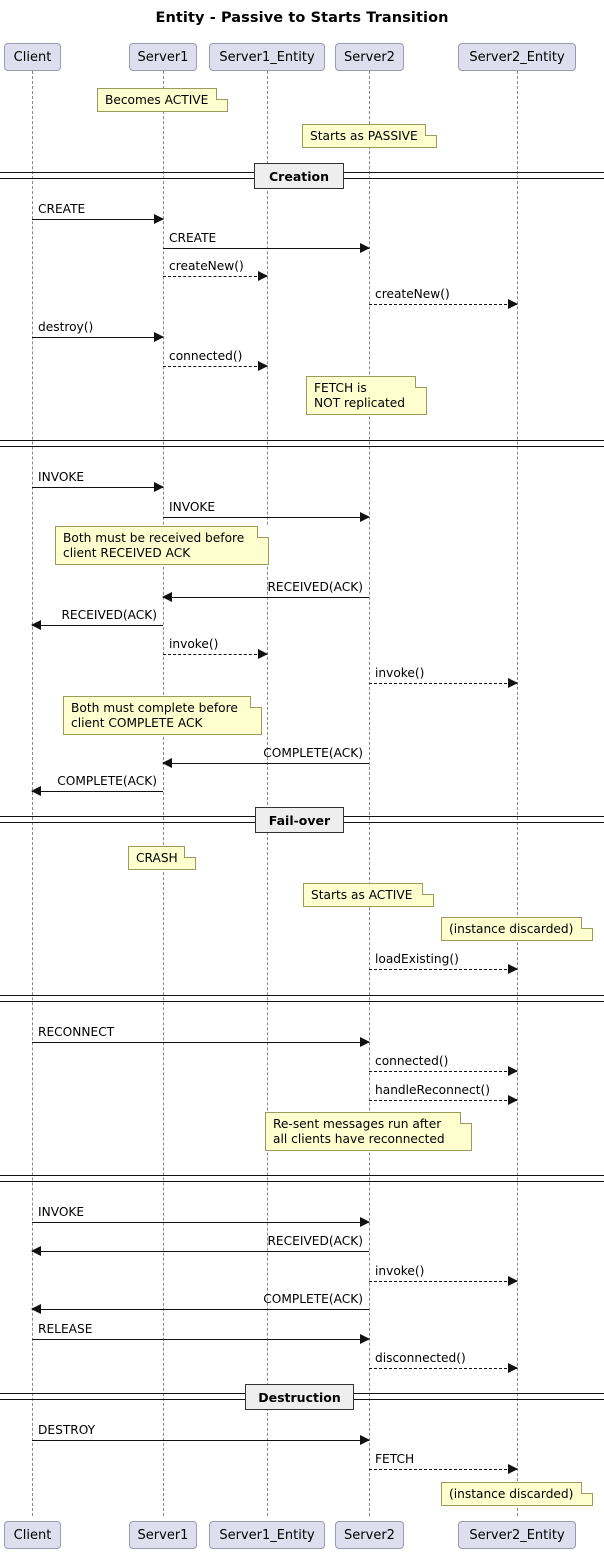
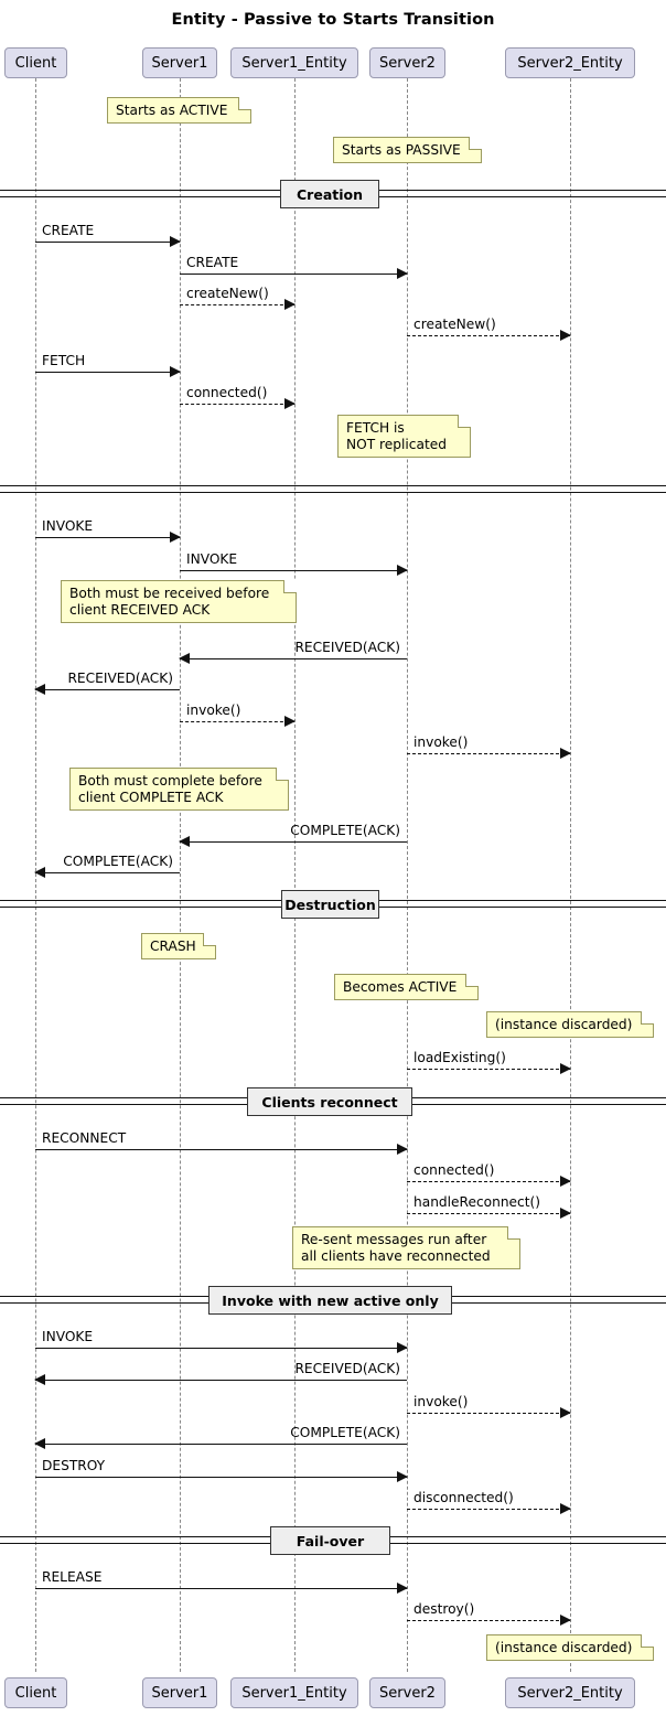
  Entity - Passive to Starts Transition
  Client
  Server1
  Server1_Entity
  Server2
  Server2_Entity
  Client
  Server1
  Server1_Entity
  Server2
  Server2_Entity
  Creation
- Fail-over
+ Destruction
+ Clients reconnect
+ Invoke with new active only
- Destruction
+ Fail-over
  CREATE
  CREATE
  createNew()
  createNew()
- destroy()
+ FETCH
  connected()
  INVOKE
  INVOKE
  RECEIVED(ACK)
  RECEIVED(ACK)
  invoke()
  invoke()
  COMPLETE(ACK)
  COMPLETE(ACK)
  loadExisting()
  RECONNECT
  connected()
  handleReconnect()
  INVOKE
  RECEIVED(ACK)
  invoke()
  COMPLETE(ACK)
- RELEASE
+ DESTROY
  disconnected()
- DESTROY
+ RELEASE
- FETCH
+ destroy()
- Becomes ACTIVE
+ Starts as ACTIVE
  Starts as PASSIVE
  FETCH is
  NOT replicated
  Both must be received before
  client RECEIVED ACK
  Both must complete before
  client COMPLETE ACK
  CRASH
- Starts as ACTIVE
+ Becomes ACTIVE
  (instance discarded)
  Re-sent messages run after
  all clients have reconnected
  (instance discarded)
